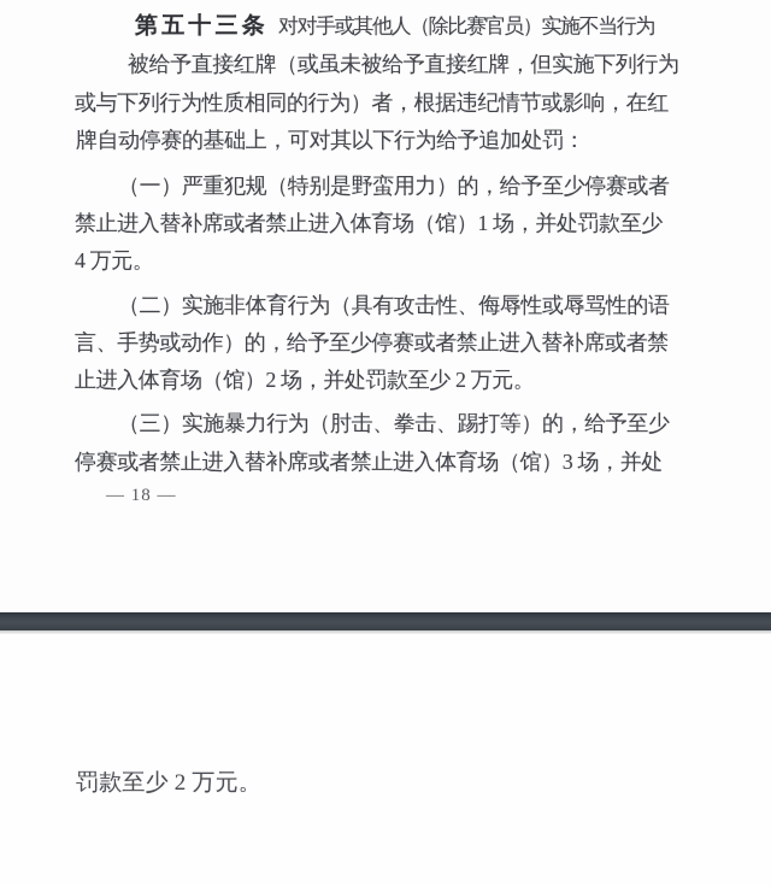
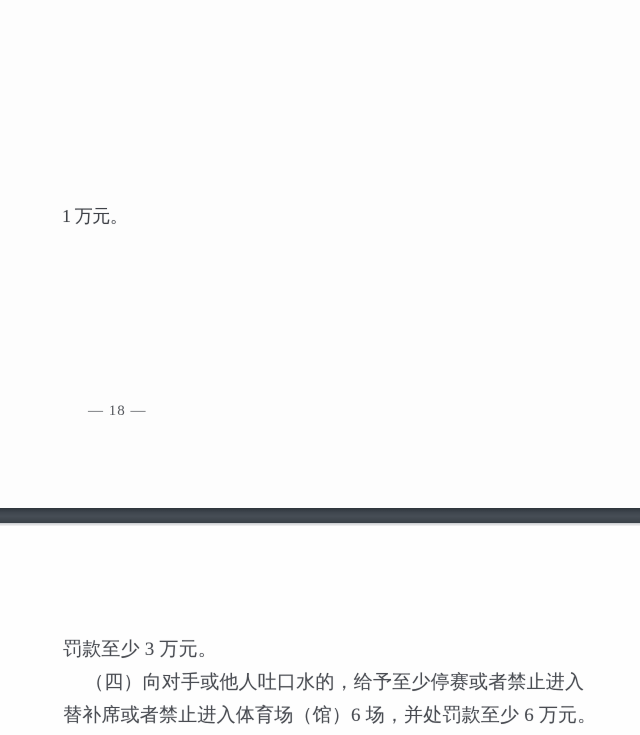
- 第五十三条 对对手或其他人（除比赛官员）实施不当行为
- 被给予直接红牌（或虽未被给予直接红牌，但实施下列行为
- 或与下列行为性质相同的行为）者，根据违纪情节或影响，在红
- 牌自动停赛的基础上，可对其以下行为给予追加处罚：
- （一）严重犯规（特别是野蛮用力）的，给予至少停赛或者
- 禁止进入替补席或者禁止进入体育场（馆）1 场，并处罚款至少
- 4 万元。
+ 1 万元。
- （二）实施非体育行为（具有攻击性、侮辱性或辱骂性的语
- 言、手势或动作）的，给予至少停赛或者禁止进入替补席或者禁
- 止进入体育场（馆）2 场，并处罚款至少 2 万元。
- （三）实施暴力行为（肘击、拳击、踢打等）的，给予至少
- 停赛或者禁止进入替补席或者禁止进入体育场（馆）3 场，并处
  — 18 —
- 罚款至少 2 万元。
+ 罚款至少 3 万元。
+ （四）向对手或他人吐口水的，给予至少停赛或者禁止进入
+ 替补席或者禁止进入体育场（馆）6 场，并处罚款至少 6 万元。
